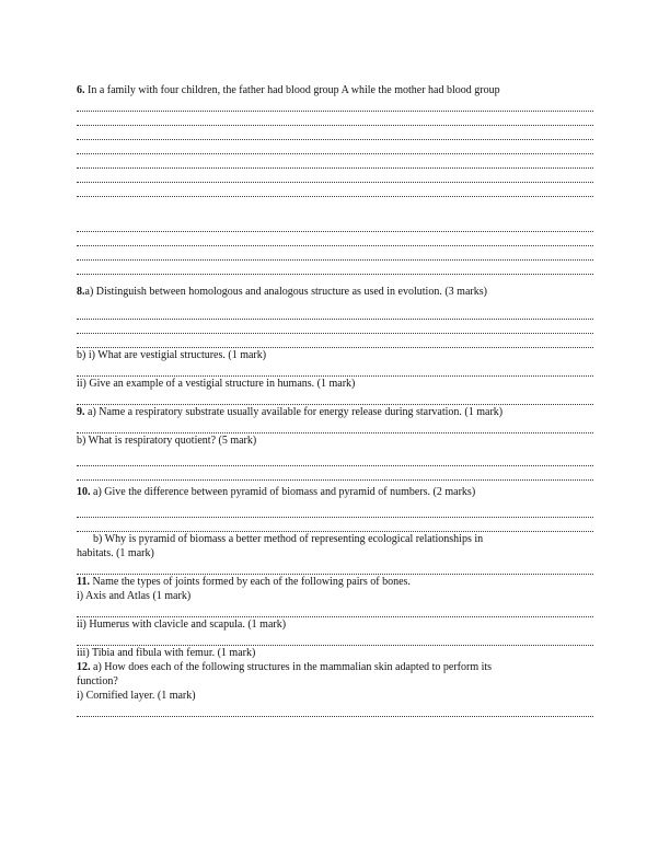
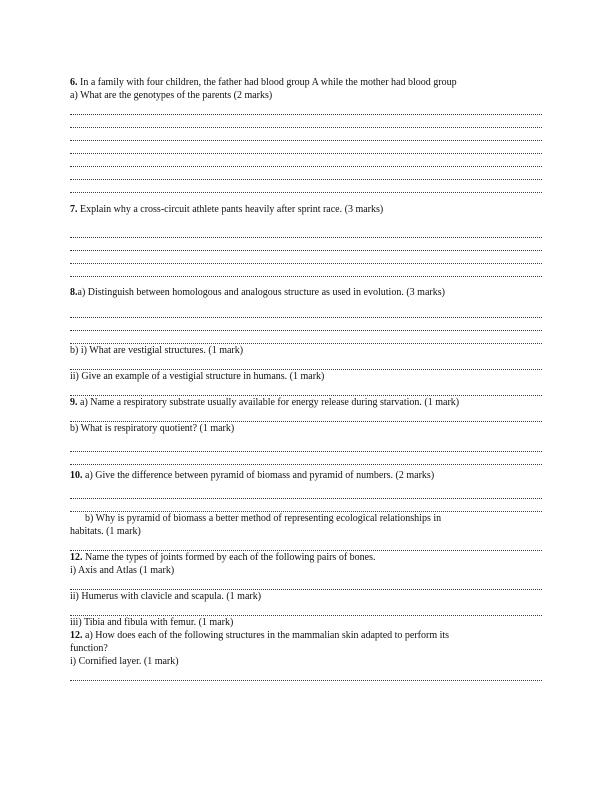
  6. In a family with four children, the father had blood group A while the mother had blood group
+ a) What are the genotypes of the parents (2 marks)
+ 7. Explain why a cross-circuit athlete pants heavily after sprint race. (3 marks)
  8.a) Distinguish between homologous and analogous structure as used in evolution. (3 marks)
  b) i) What are vestigial structures. (1 mark)
  ii) Give an example of a vestigial structure in humans. (1 mark)
  9. a) Name a respiratory substrate usually available for energy release during starvation. (1 mark)
- b) What is respiratory quotient? (5 mark)
+ b) What is respiratory quotient? (1 mark)
  10. a) Give the difference between pyramid of biomass and pyramid of numbers. (2 marks)
  b) Why is pyramid of biomass a better method of representing ecological relationships in
  habitats. (1 mark)
- 11. Name the types of joints formed by each of the following pairs of bones.
+ 12. Name the types of joints formed by each of the following pairs of bones.
  i) Axis and Atlas (1 mark)
  ii) Humerus with clavicle and scapula. (1 mark)
  iii) Tibia and fibula with femur. (1 mark)
  12. a) How does each of the following structures in the mammalian skin adapted to perform its
  function?
  i) Cornified layer. (1 mark)
